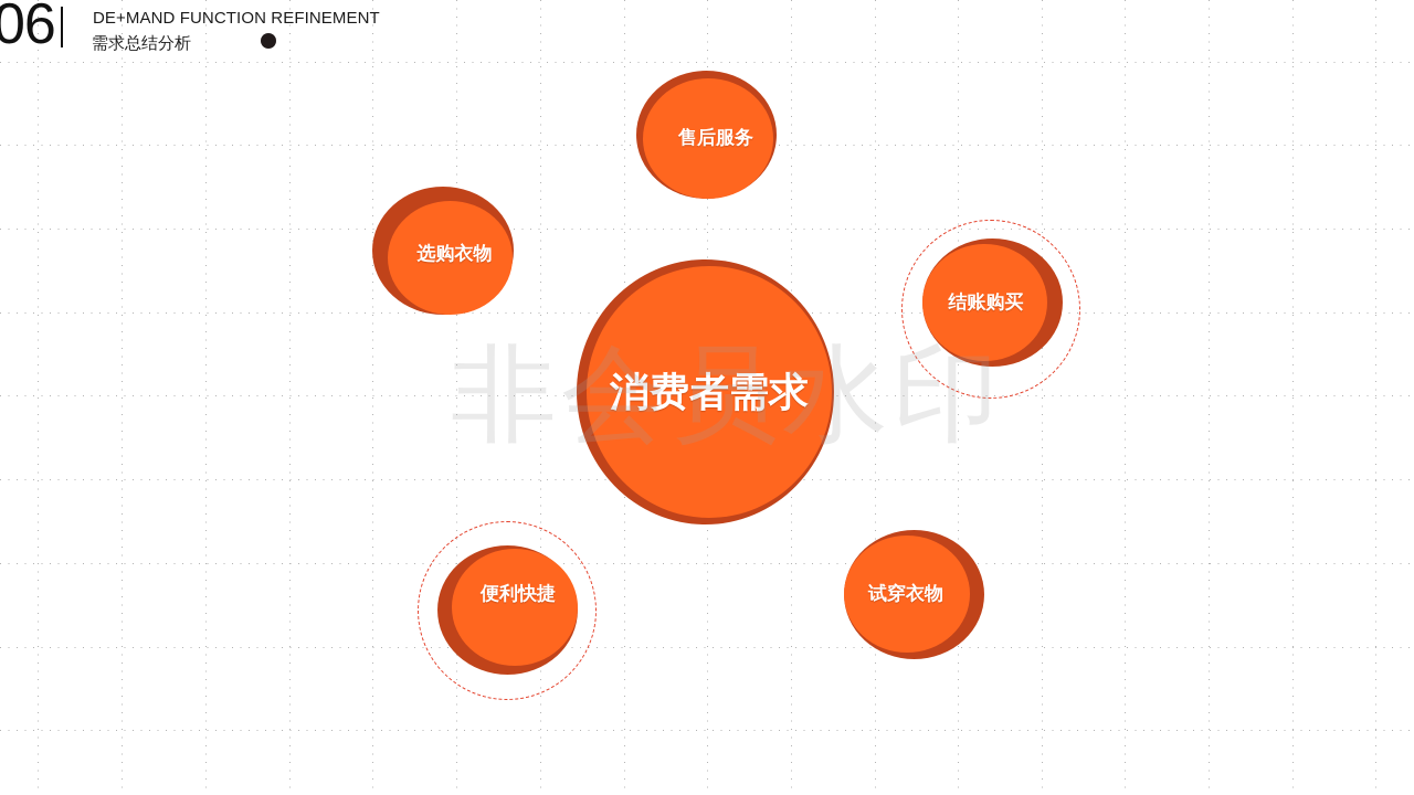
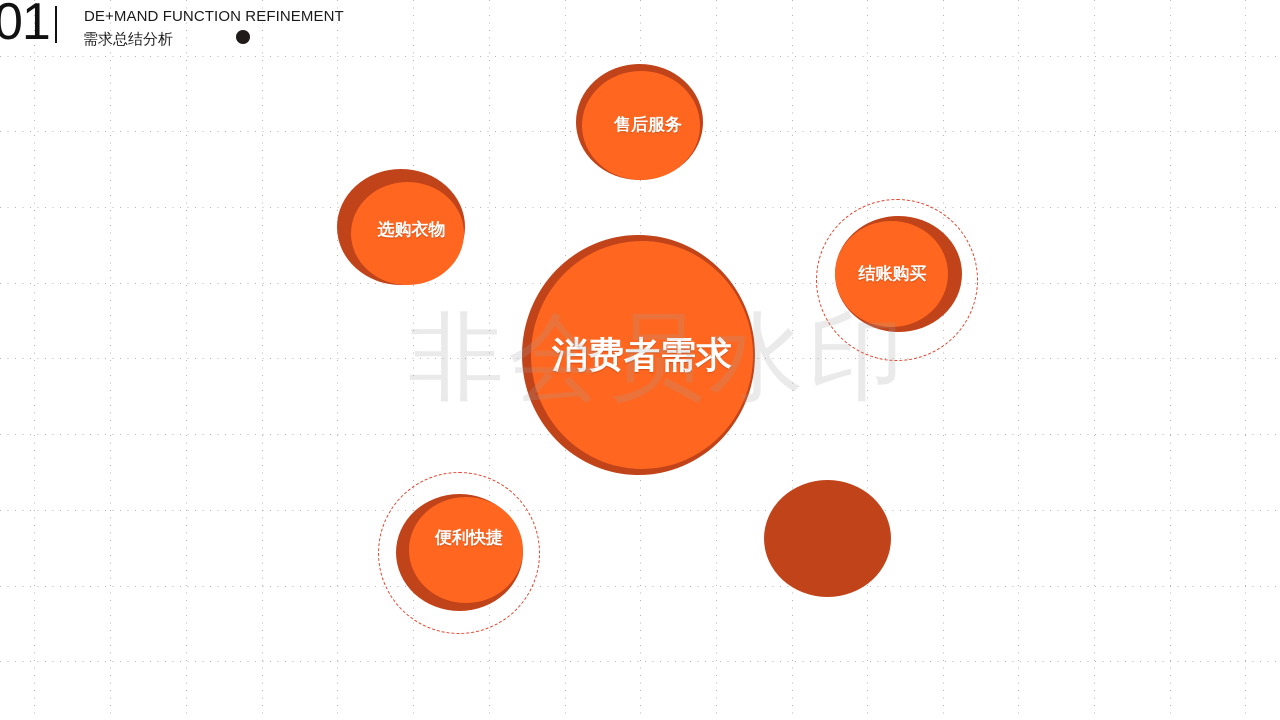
- 06
+ 01
  DE+MAND FUNCTION REFINEMENT
  需求总结分析
  消费者需求
  售后服务
  选购衣物
  结账购买
  便利快捷
- 试穿衣物
  非会员水印
